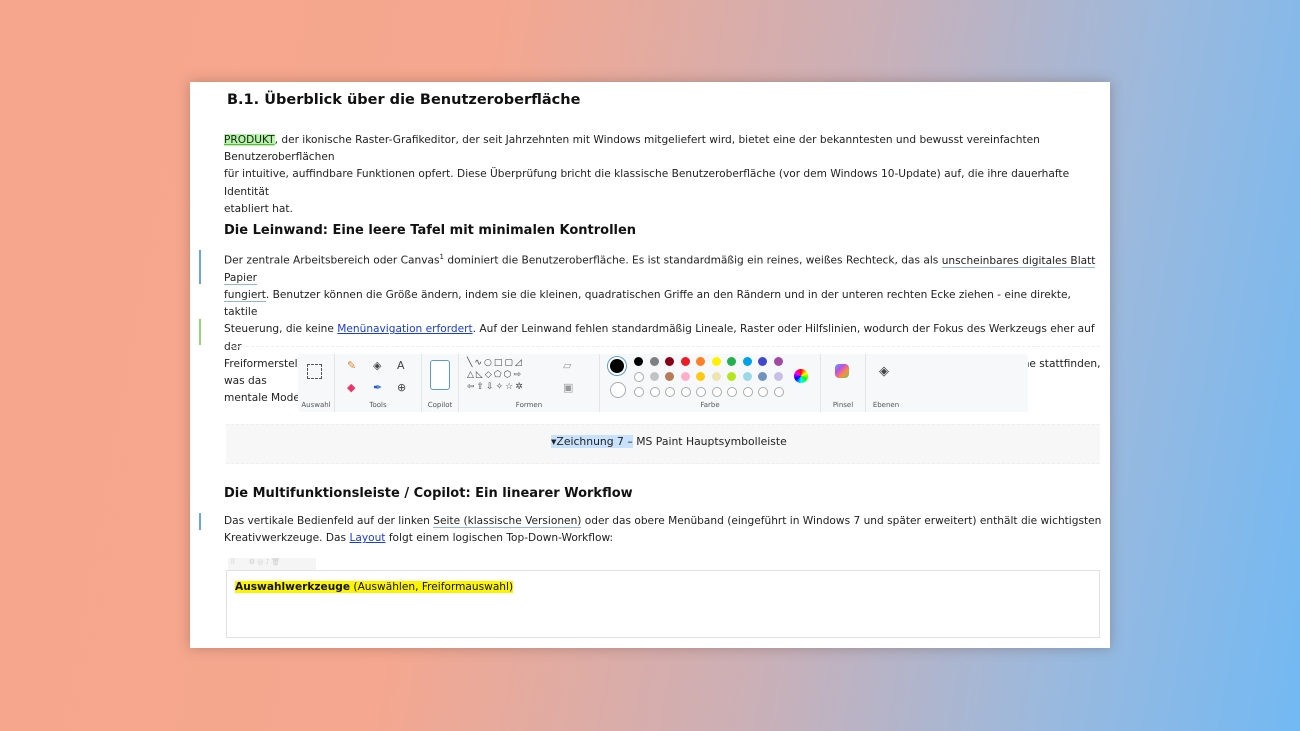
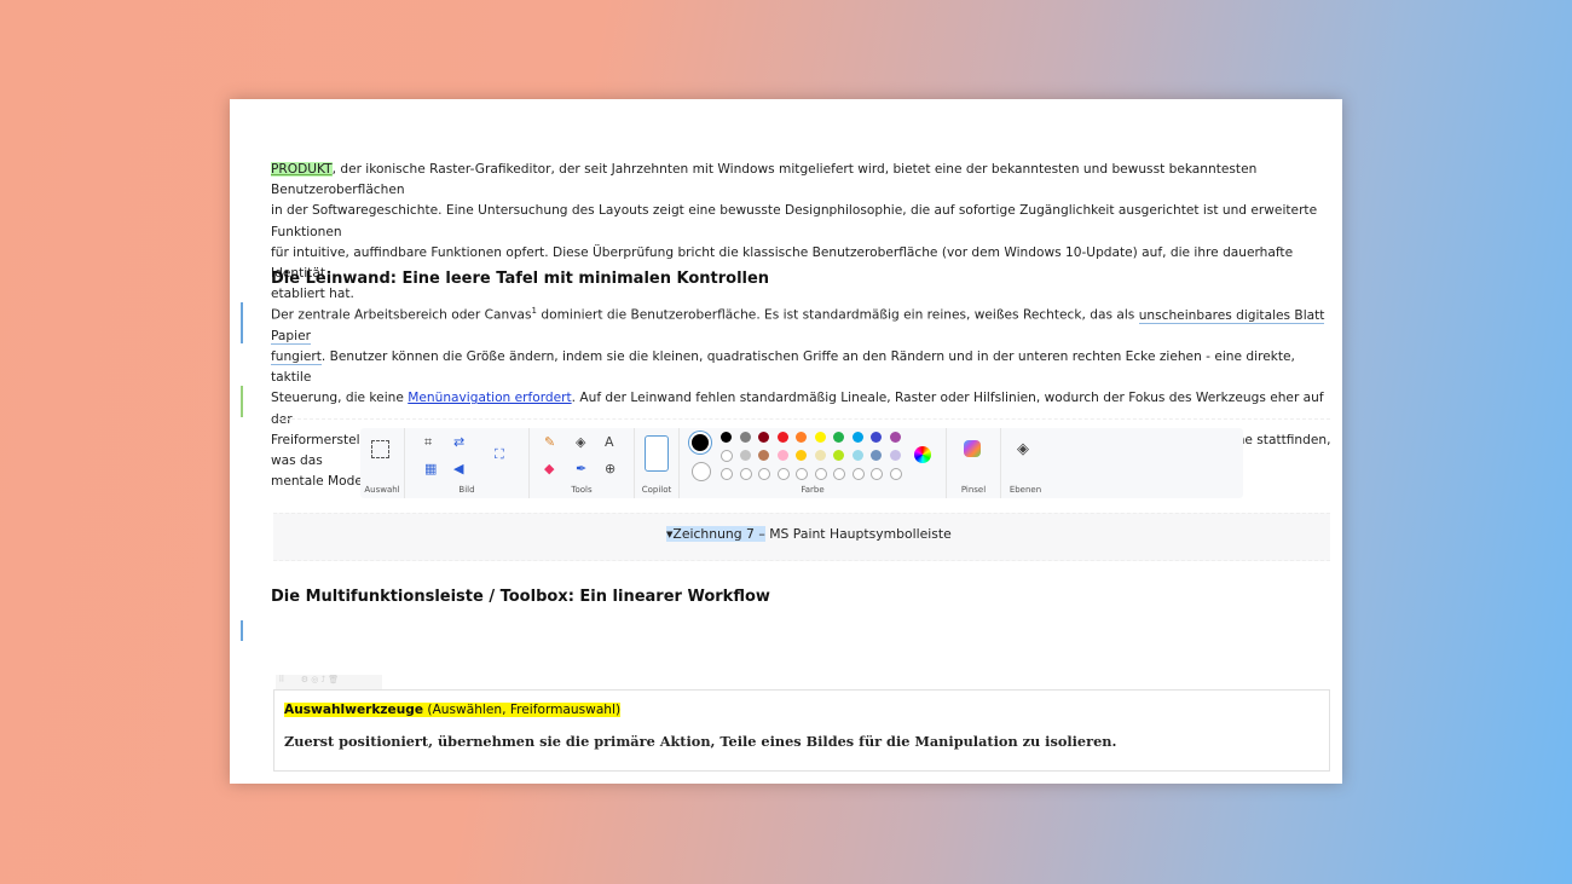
- B.1. Überblick über die Benutzeroberfläche
- PRODUKT, der ikonische Raster-Grafikeditor, der seit Jahrzehnten mit Windows mitgeliefert wird, bietet eine der bekanntesten und bewusst vereinfachten Benutzeroberflächen
+ PRODUKT, der ikonische Raster-Grafikeditor, der seit Jahrzehnten mit Windows mitgeliefert wird, bietet eine der bekanntesten und bewusst bekanntesten Benutzeroberflächen
+ in der Softwaregeschichte. Eine Untersuchung des Layouts zeigt eine bewusste Designphilosophie, die auf sofortige Zugänglichkeit ausgerichtet ist und erweiterte Funktionen
  für intuitive, auffindbare Funktionen opfert. Diese Überprüfung bricht die klassische Benutzeroberfläche (vor dem Windows 10-Update) auf, die ihre dauerhafte Identität
  etabliert hat.
  Die Leinwand: Eine leere Tafel mit minimalen Kontrollen
  Der zentrale Arbeitsbereich oder Canvas1 dominiert die Benutzeroberfläche. Es ist standardmäßig ein reines, weißes Rechteck, das als unscheinbares digitales Blatt Papier
  fungiert. Benutzer können die Größe ändern, indem sie die kleinen, quadratischen Griffe an den Rändern und in der unteren rechten Ecke ziehen - eine direkte, taktile
  Steuerung, die keine Menünavigation erfordert. Auf der Leinwand fehlen standardmäßig Lineale, Raster oder Hilfslinien, wodurch der Fokus des Werkzeugs eher auf der
  Auswahl
+ ⌗
+ ⇄
+ ▦
+ ◀
+ ⛶
+ Bild
  ✎
  ◈
  A
  ◆
  ✒
  ⊕
  Tools
  Copilot
- ╲∿○□▢◿
- △◺◇⬠⬡⇨
- ⇦⇧⇩✧☆✲
- ▱
- ▣
- Formen
  Farbe
  Pinsel
  ◈
  Ebenen
  ▾Zeichnung 7 – MS Paint Hauptsymbolleiste
- Die Multifunktionsleiste / Copilot: Ein linearer Workflow
+ Die Multifunktionsleiste / Toolbox: Ein linearer Workflow
- Das vertikale Bedienfeld auf der linken Seite (klassische Versionen) oder das obere Menüband (eingeführt in Windows 7 und später erweitert) enthält die wichtigsten
- Kreativwerkzeuge. Das Layout folgt einem logischen Top-Down-Workflow:
  ⠿ ⚙ ◎ ⤴ 🗑
  Auswahlwerkzeuge (Auswählen, Freiformauswahl)
+ Zuerst positioniert, übernehmen sie die primäre Aktion, Teile eines Bildes für die Manipulation zu isolieren.
